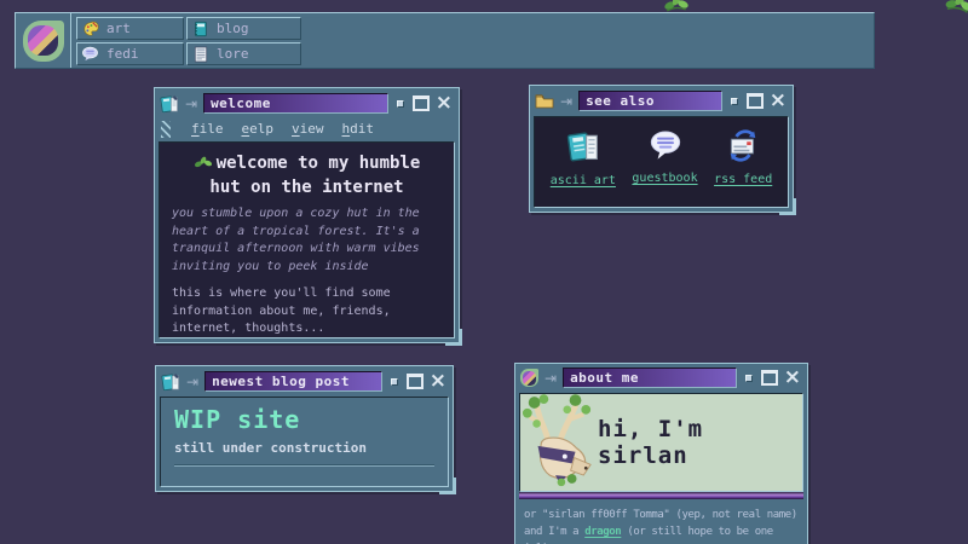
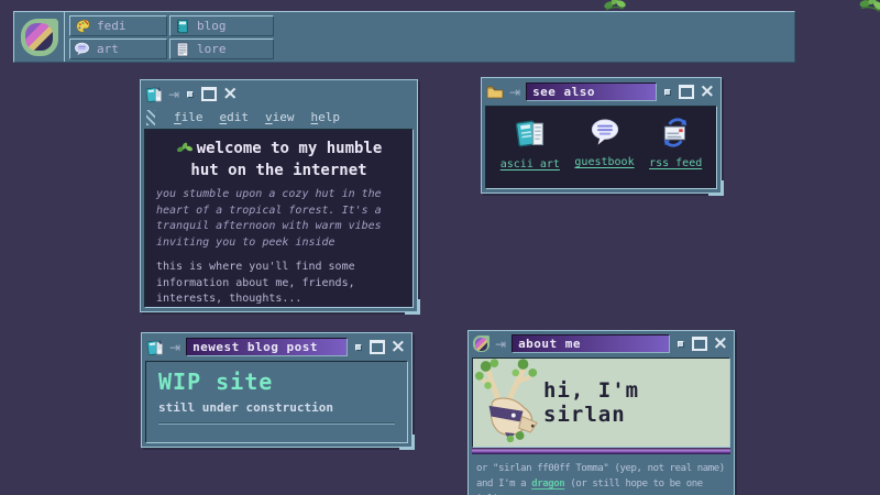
- art
+ fedi
  blog
- fedi
+ art
  lore
  ⇥
- welcome
  ×
  file
- eelp
+ edit
  view
- hdit
+ help
  welcome to my humble
  hut on the internet
  you stumble upon a cozy hut in the heart of a tropical forest. It's a tranquil afternoon with warm vibes inviting you to peek inside
- this is where you'll find some information about me, friends, internet, thoughts...
+ this is where you'll find some information about me, friends, interests, thoughts...
  ⇥
  see also
  ×
  ascii art
  guestbook
  rss feed
  ⇥
  newest blog post
  ×
  WIP site
  still under construction
  ⇥
  about me
  ×
  hi, I'm sirlan
  or "sirlan ff00ff Tomma" (yep, not real name)
  and I'm a dragon (or still hope to be one
